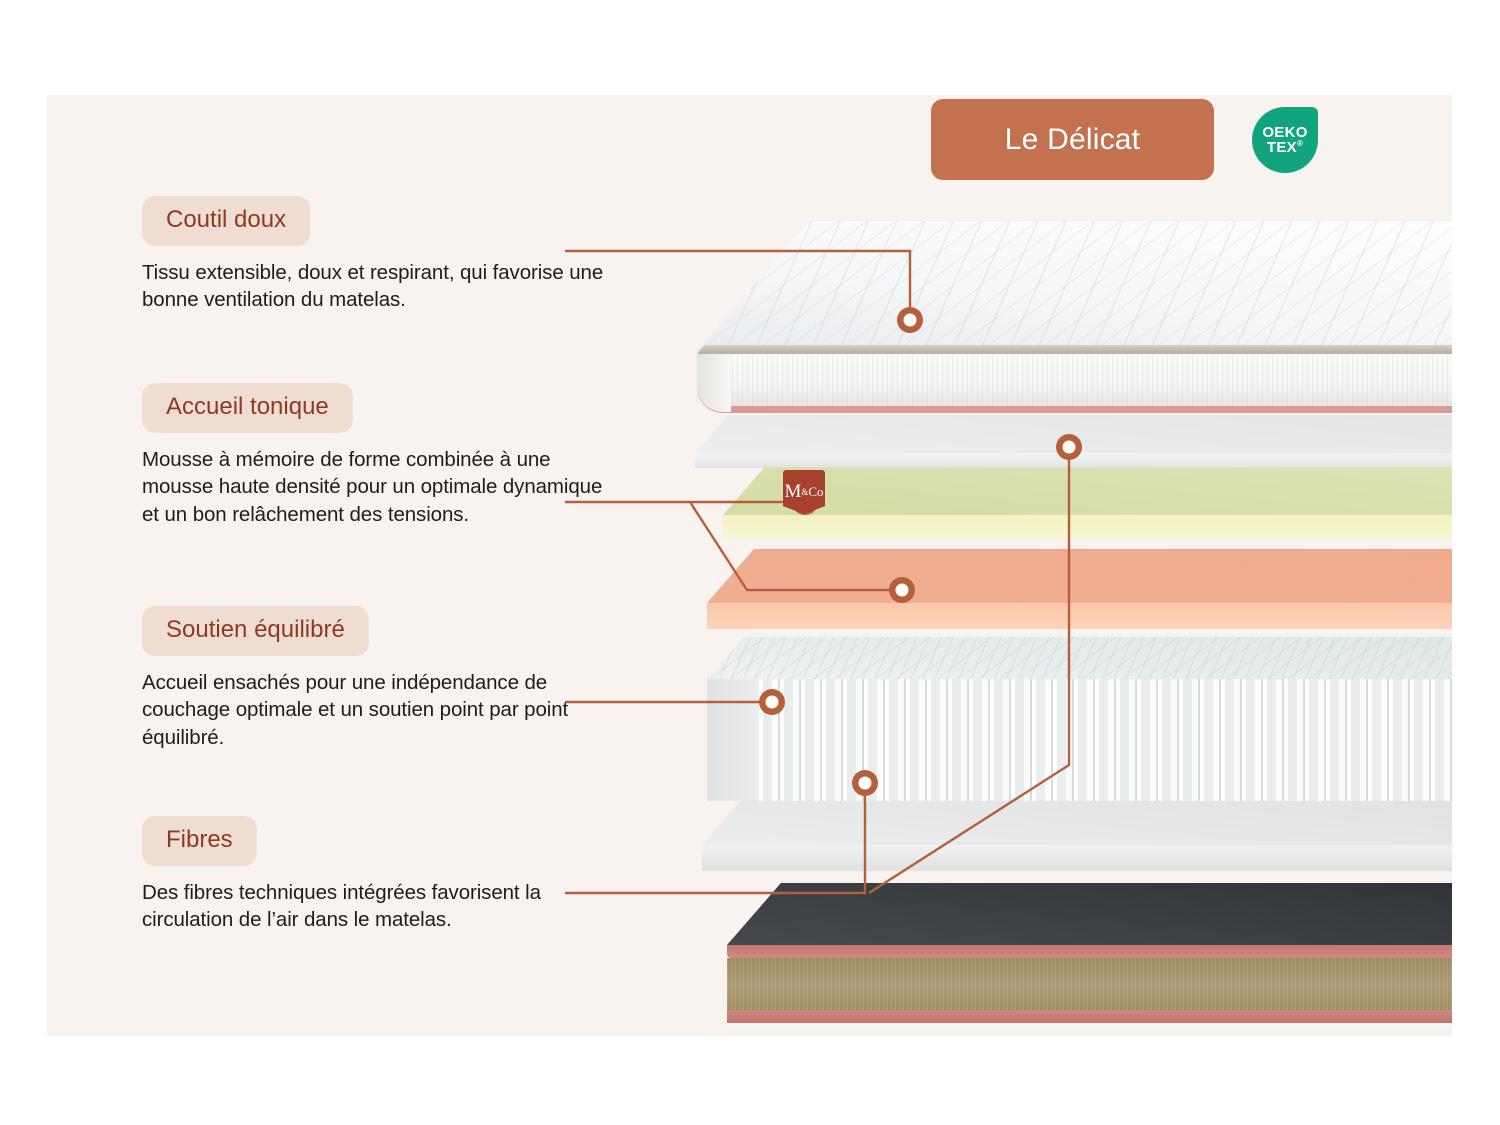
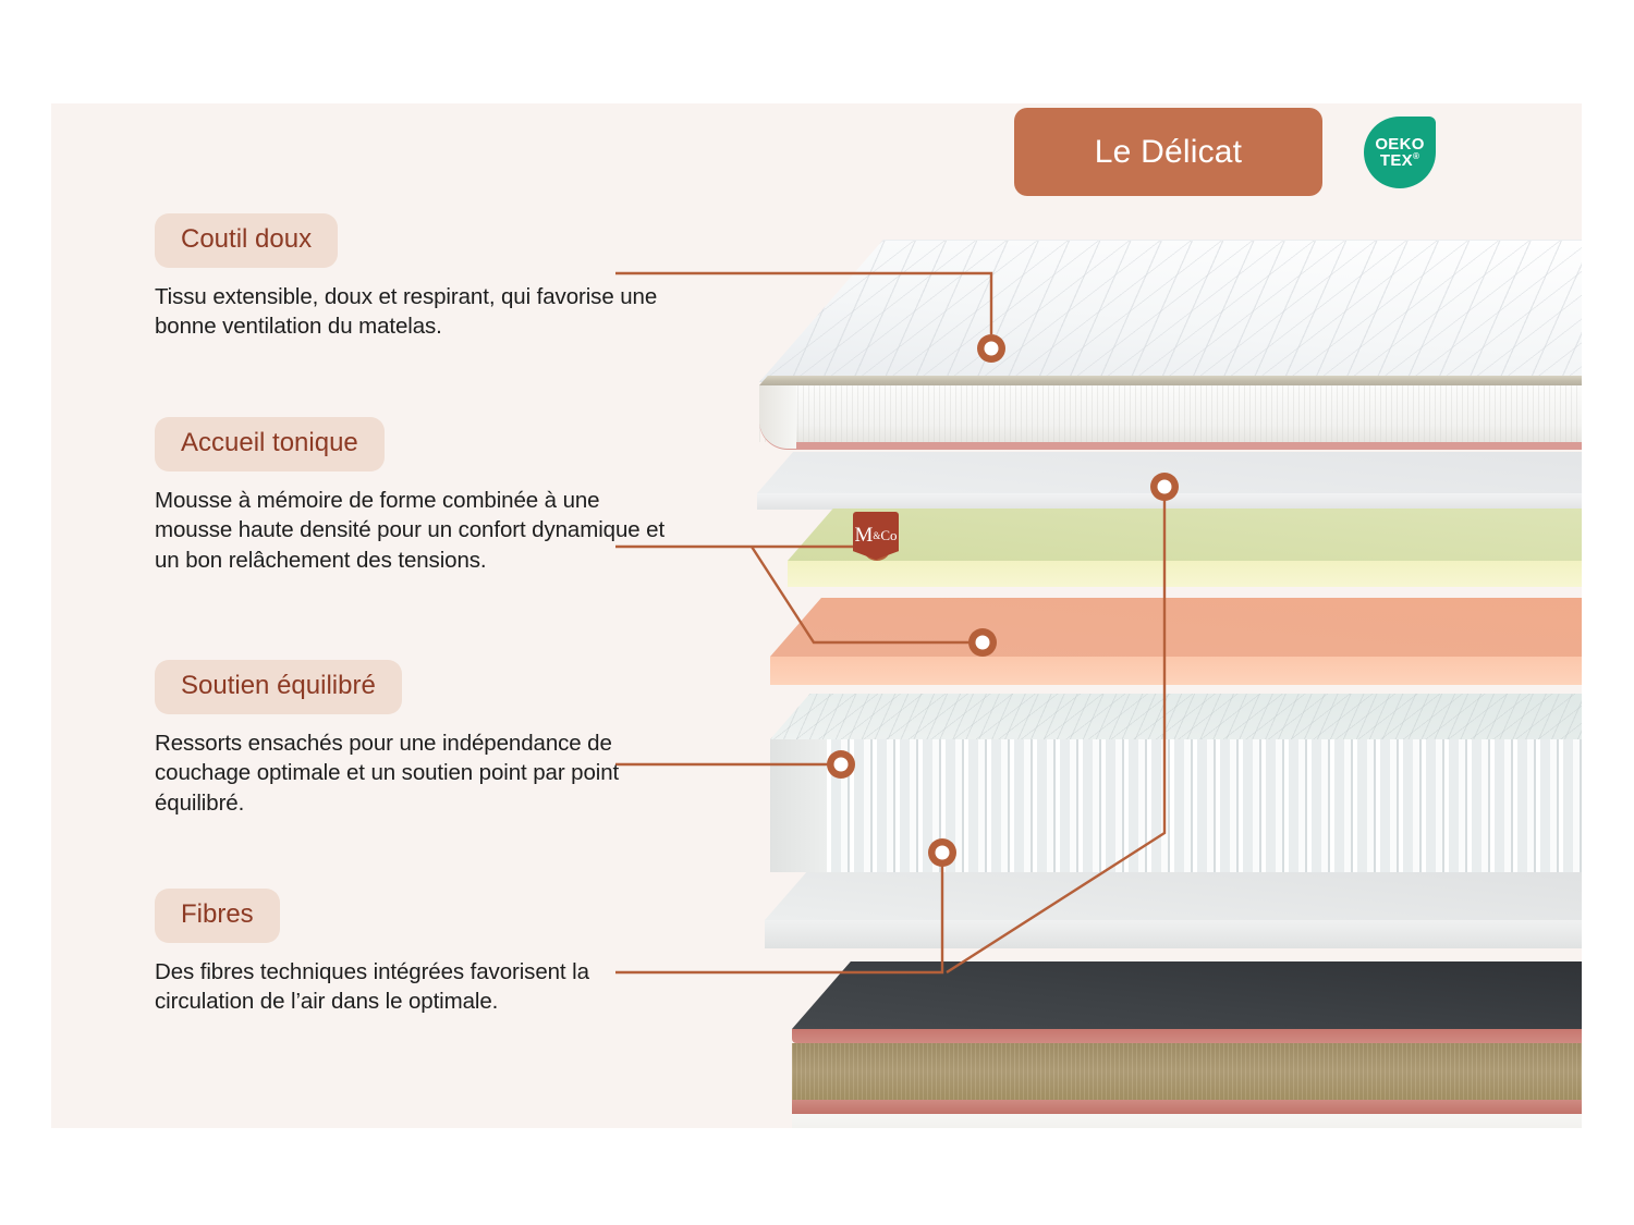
  Le Délicat
  OEKO
  TEX®
  M
  &
  Co
  Coutil doux
  Tissu extensible, doux et respirant, qui favorise une bonne ventilation du matelas.
  Accueil tonique
- Mousse à mémoire de forme combinée à une mousse haute densité pour un optimale dynamique et un bon relâchement des tensions.
+ Mousse à mémoire de forme combinée à une mousse haute densité pour un confort dynamique et un bon relâchement des tensions.
  Soutien équilibré
- Accueil ensachés pour une indépendance de couchage optimale et un soutien point par point équilibré.
+ Ressorts ensachés pour une indépendance de couchage optimale et un soutien point par point équilibré.
  Fibres
- Des fibres techniques intégrées favorisent la circulation de l’air dans le matelas.
+ Des fibres techniques intégrées favorisent la circulation de l’air dans le optimale.
